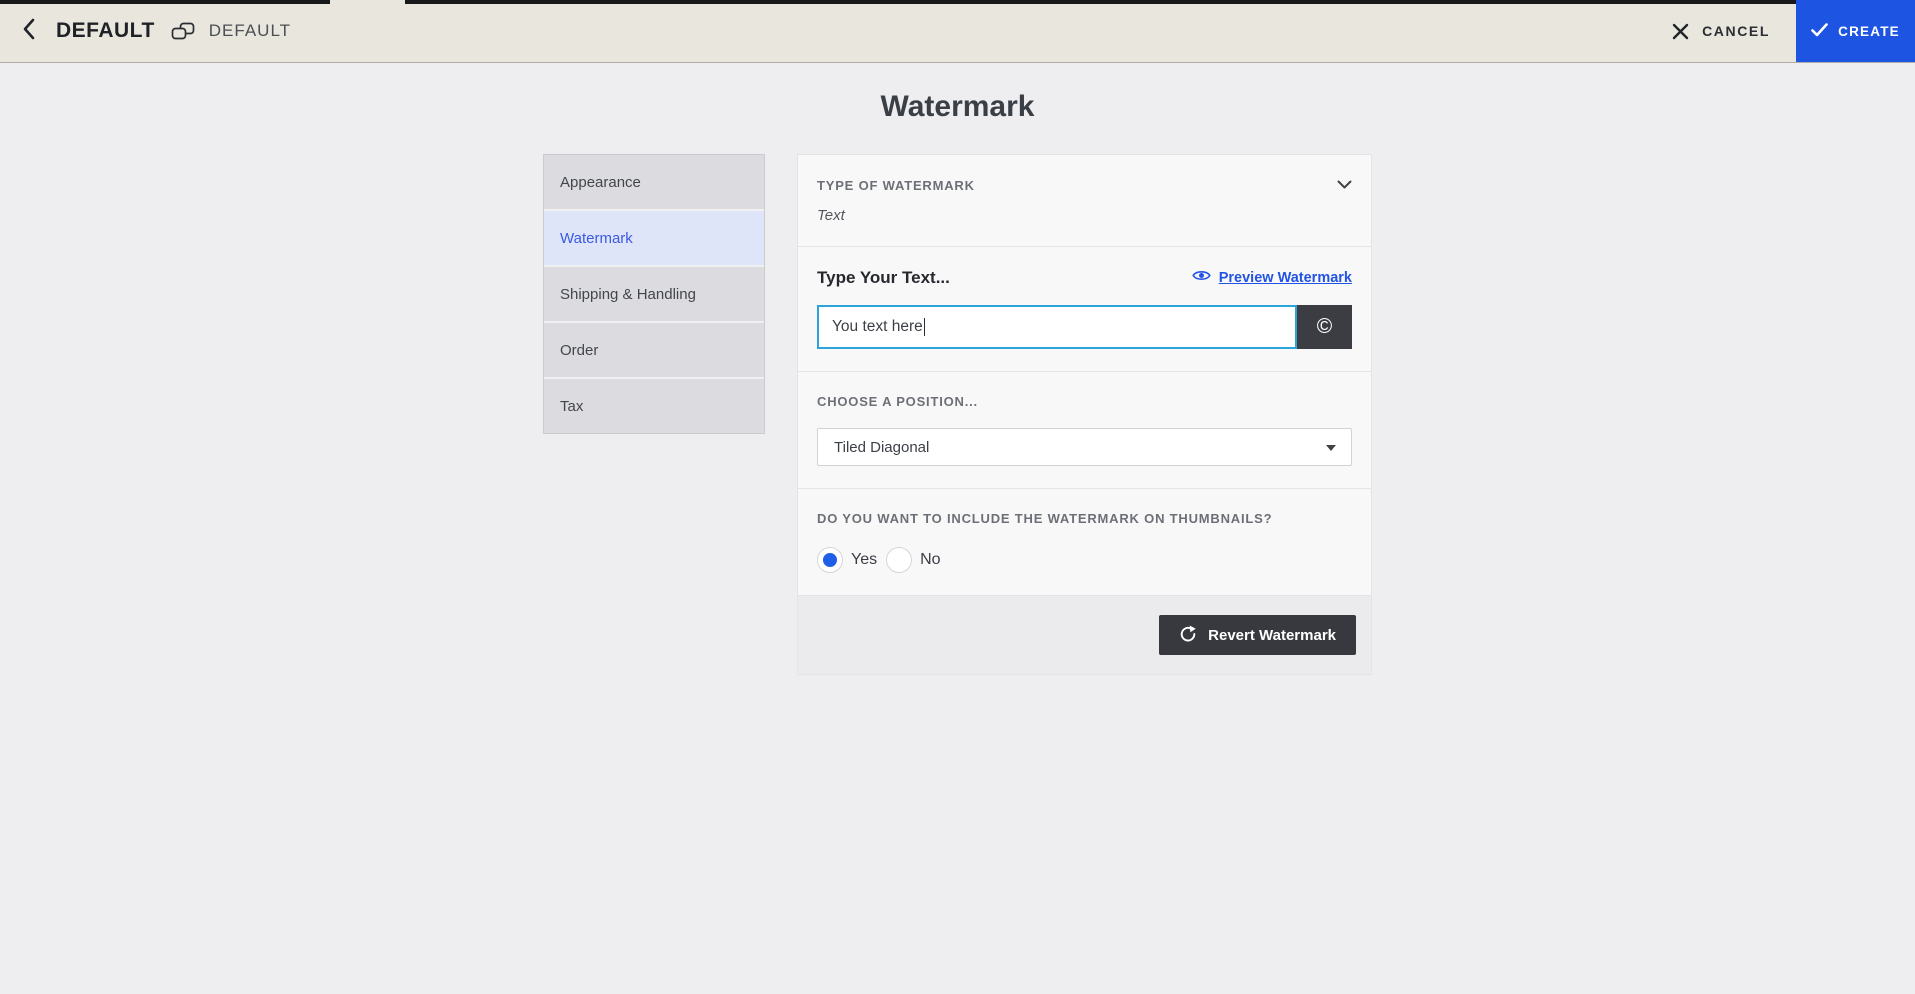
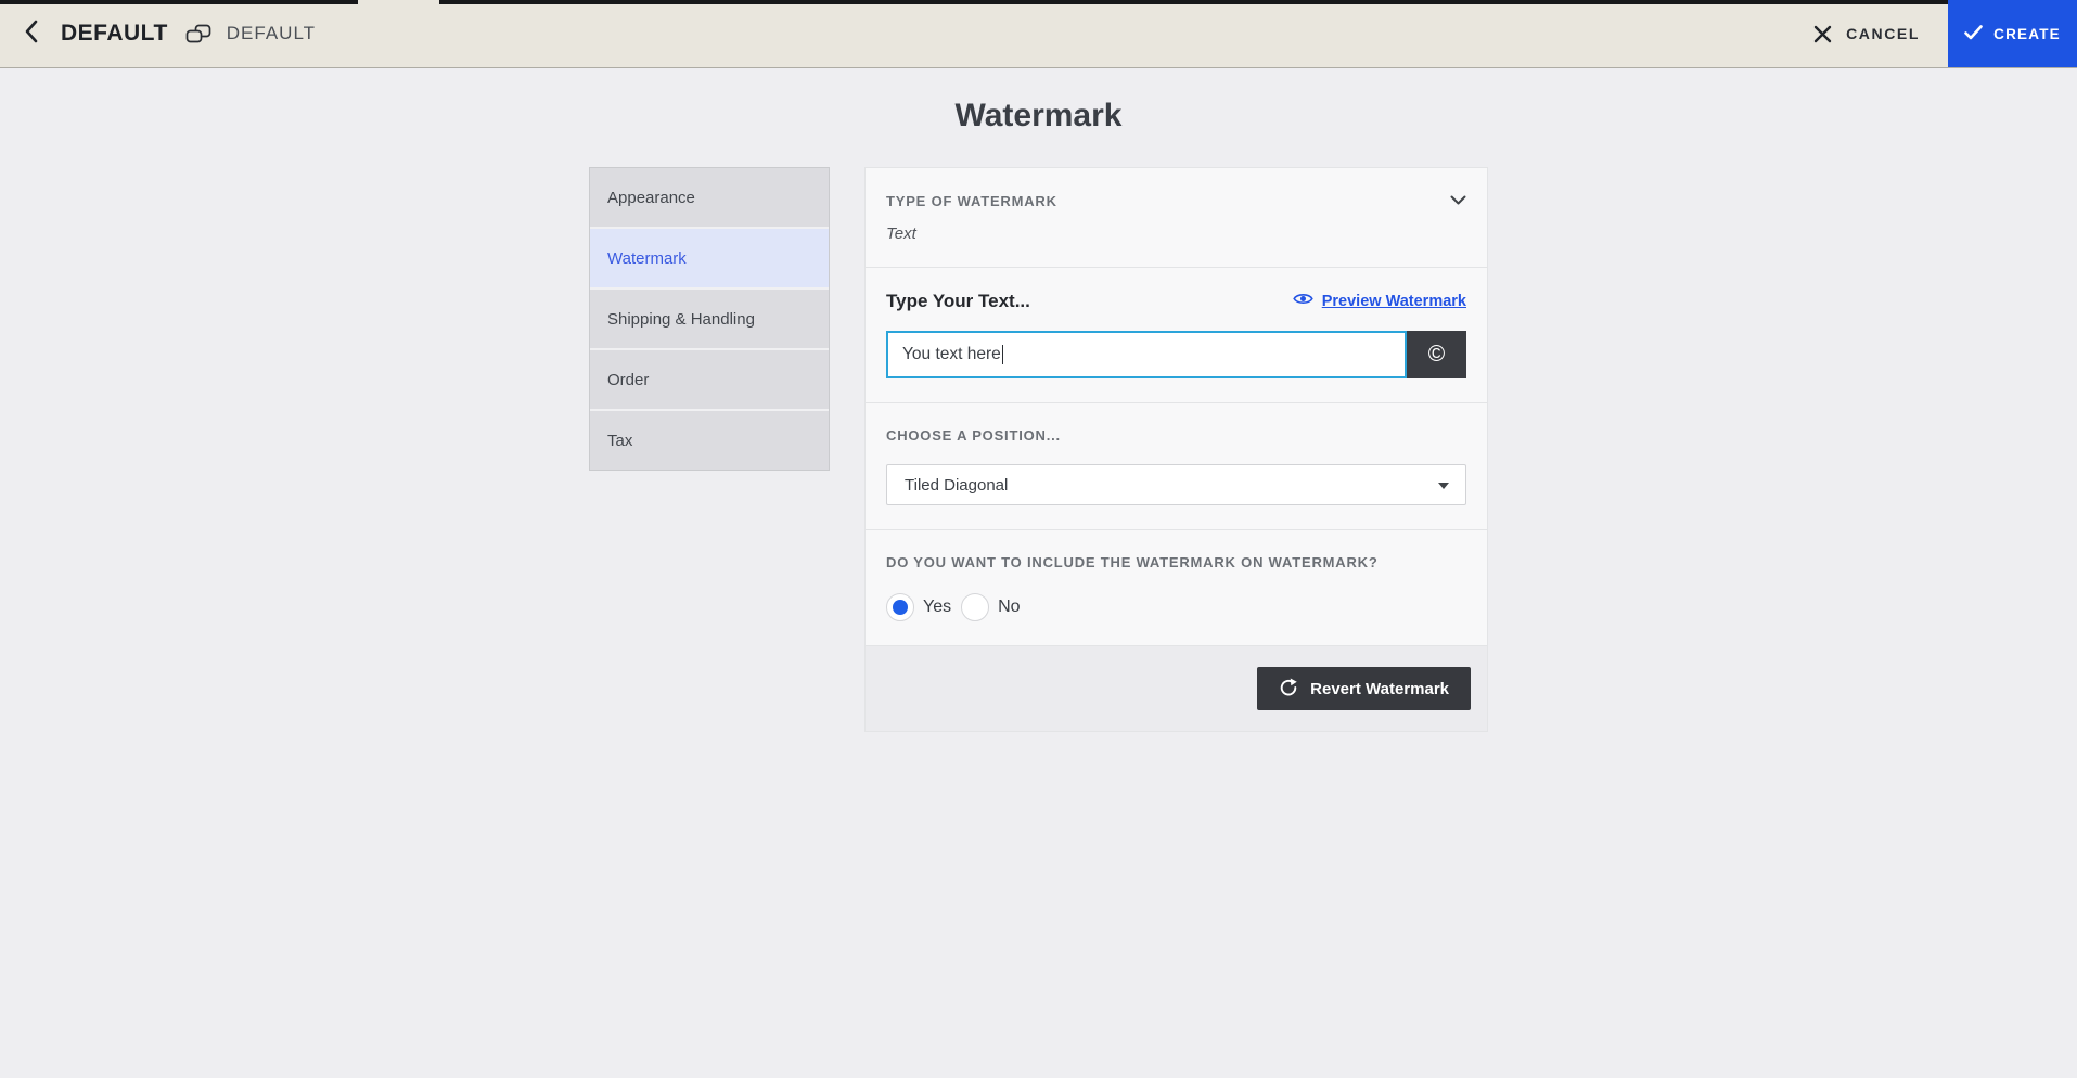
  DEFAULT
  DEFAULT
  CANCEL
  CREATE
  Watermark
  Appearance
  Watermark
  Shipping & Handling
  Order
  Tax
  TYPE OF WATERMARK
  Text
  Type Your Text...
  Preview Watermark
  You text here
  ©
  CHOOSE A POSITION...
  Tiled Diagonal
- DO YOU WANT TO INCLUDE THE WATERMARK ON THUMBNAILS?
+ DO YOU WANT TO INCLUDE THE WATERMARK ON WATERMARK?
  Yes
  No
  Revert Watermark
